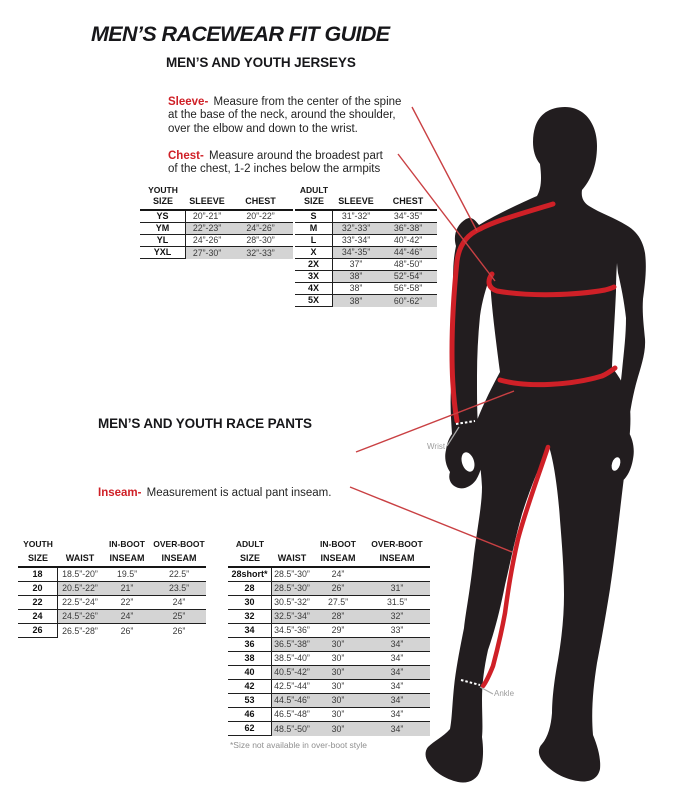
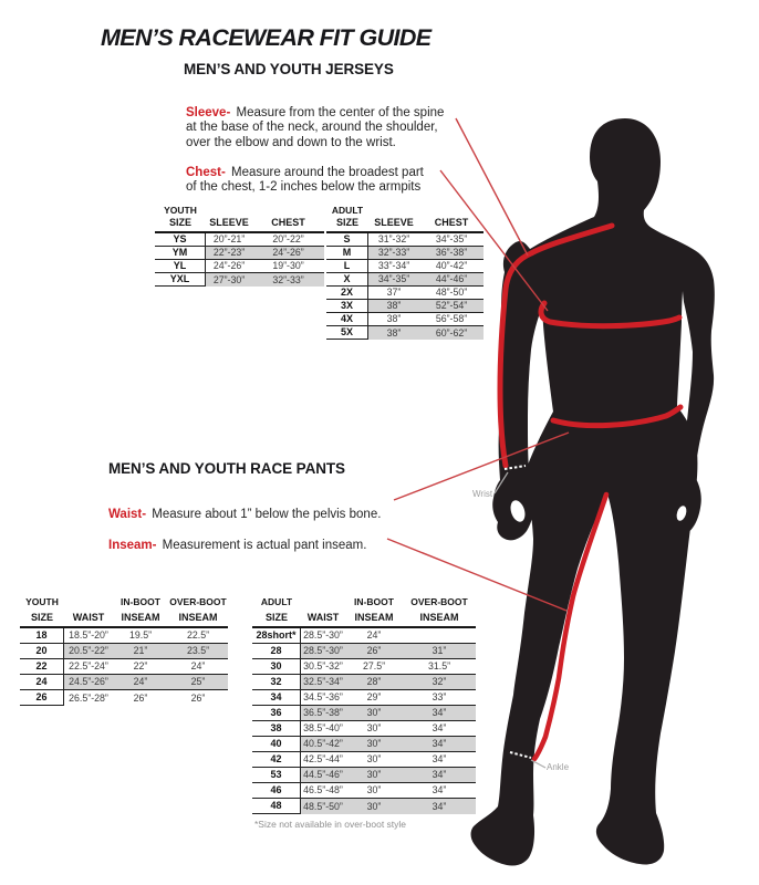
  MEN’S RACEWEAR FIT GUIDE
  MEN’S AND YOUTH JERSEYS
  Sleeve- Measure from the center of the spine
  at the base of the neck, around the shoulder,
  over the elbow and down to the wrist.
  Chest- Measure around the broadest part
  of the chest, 1-2 inches below the armpits
  MEN’S AND YOUTH RACE PANTS
+ Waist- Measure about 1” below the pelvis bone.
  Inseam- Measurement is actual pant inseam.
  YOUTH
  SIZE
  SLEEVE
  CHEST
  YS
  20”-21”
  20”-22”
  YM
  22”-23”
  24”-26”
  YL
  24”-26”
- 28”-30”
+ 19”-30”
  YXL
  27”-30”
  32”-33”
  ADULT
  SIZE
  SLEEVE
  CHEST
  S
  31”-32”
  34”-35”
  M
  32”-33”
  36”-38”
  L
  33”-34”
  40”-42”
  X
  34”-35”
  44”-46”
  2X
  37”
  48”-50”
  3X
  38”
  52”-54”
  4X
  38”
  56”-58”
  5X
  38”
  60”-62”
  YOUTH
  IN-BOOT
  OVER-BOOT
  SIZE
  WAIST
  INSEAM
  INSEAM
  18
  18.5”-20”
  19.5”
  22.5”
  20
  20.5”-22”
  21”
  23.5”
  22
  22.5”-24”
  22”
  24”
  24
  24.5”-26”
  24”
  25”
  26
  26.5”-28”
  26”
  26”
  ADULT
  IN-BOOT
  OVER-BOOT
  SIZE
  WAIST
  INSEAM
  INSEAM
  28short*
  28.5”-30”
  24”
  28
  28.5”-30”
  26”
  31”
  30
  30.5”-32”
  27.5”
  31.5”
  32
  32.5”-34”
  28”
  32”
  34
  34.5”-36”
  29”
  33”
  36
  36.5”-38”
  30”
  34”
  38
  38.5”-40”
  30”
  34”
  40
  40.5”-42”
  30”
  34”
  42
  42.5”-44”
  30”
  34”
  53
  44.5”-46”
  30”
  34”
  46
  46.5”-48”
  30”
  34”
- 62
+ 48
  48.5”-50”
  30”
  34”
  *Size not available in over-boot style
  Wrist
  Ankle
